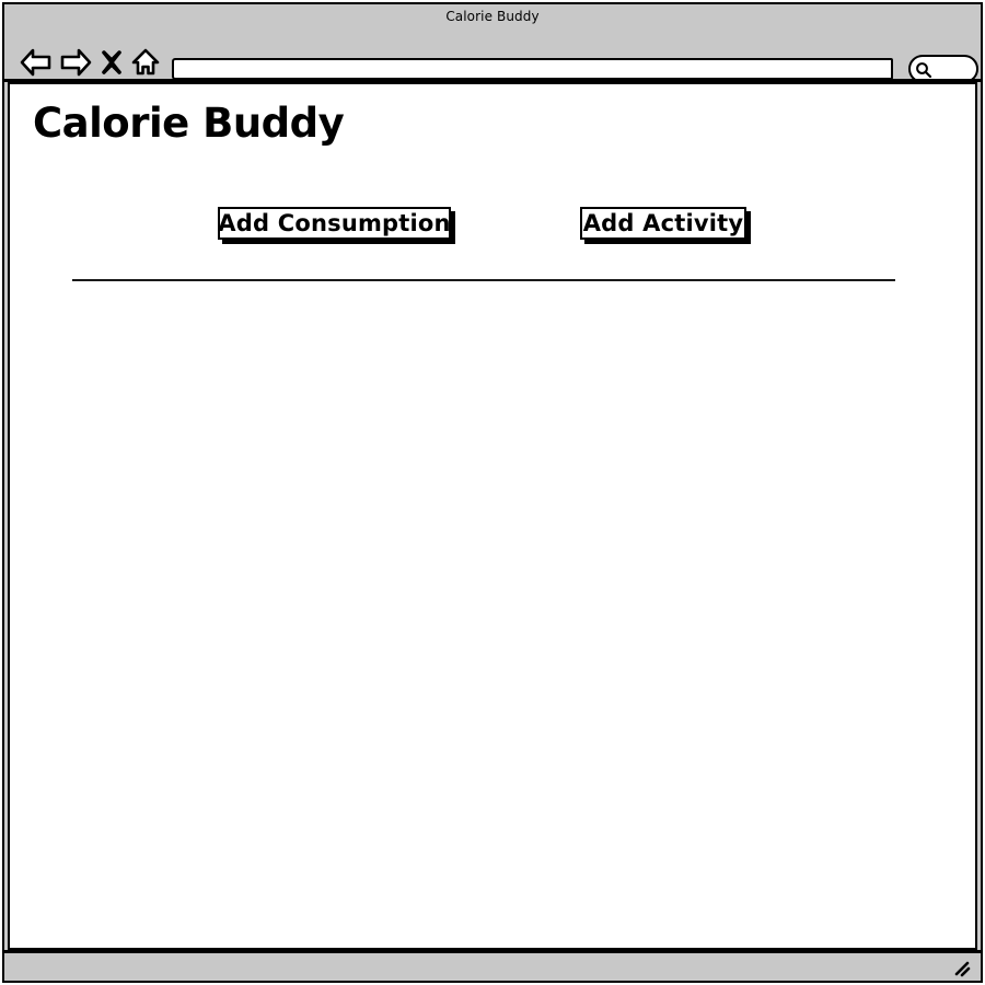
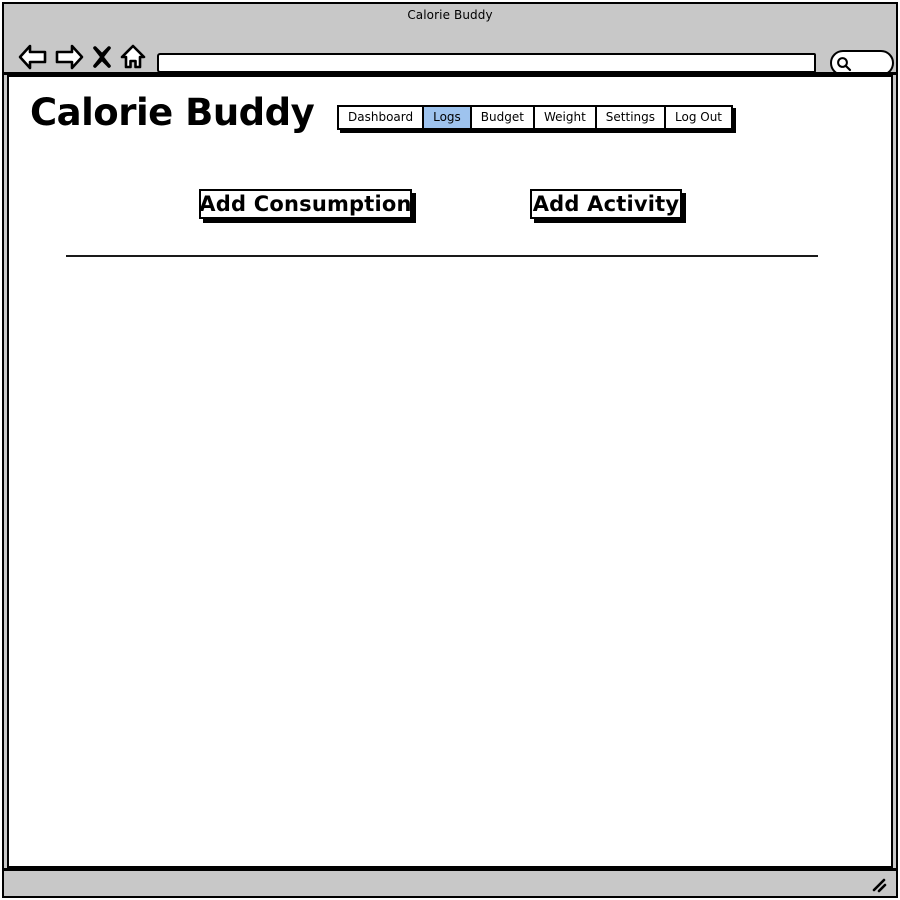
  Calorie Buddy
  Calorie Buddy
+ Dashboard
+ Logs
+ Budget
+ Weight
+ Settings
+ Log Out
  Add Consumption
  Add Activity
